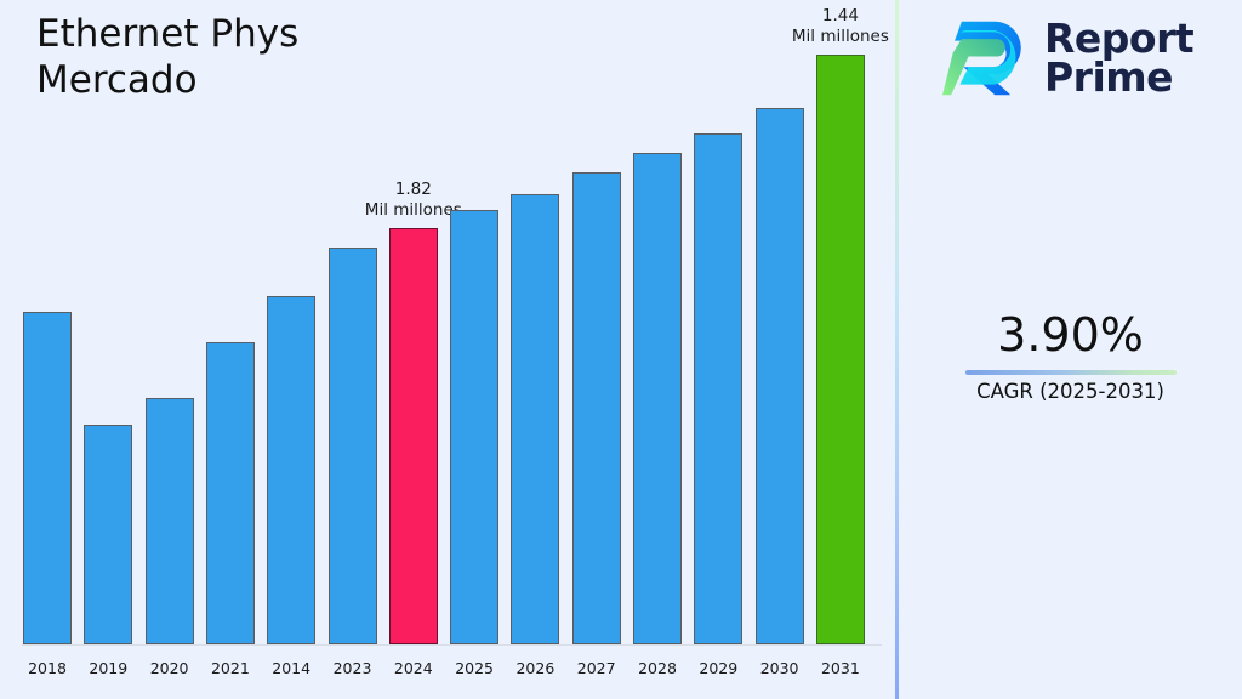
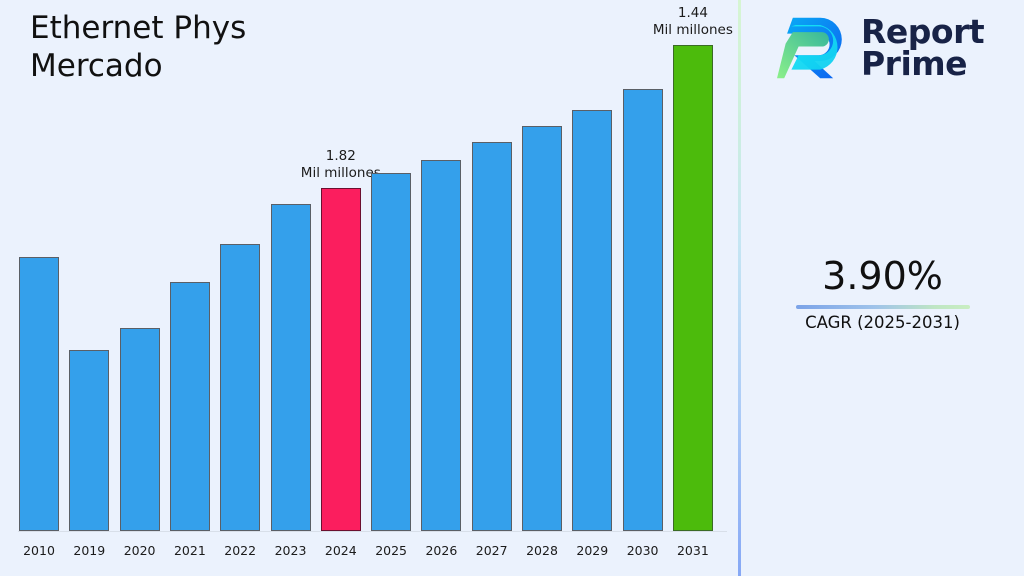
  Ethernet Phys
  Mercado
- 2018
+ 2010
  2019
  2020
  2021
- 2014
+ 2022
  2023
  1.82
  Mil millone
  2024
  2025
  2026
  2027
  2028
  2029
  2030
  1.44
  Mil millones
  2031
  Report
  Prime
  3.90%
  CAGR (2025-2031)
